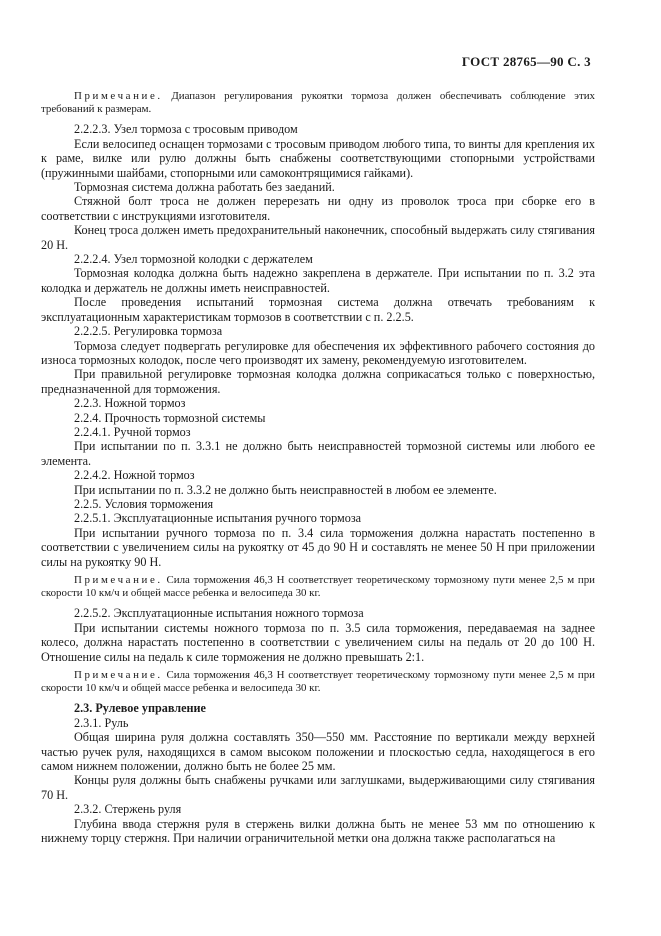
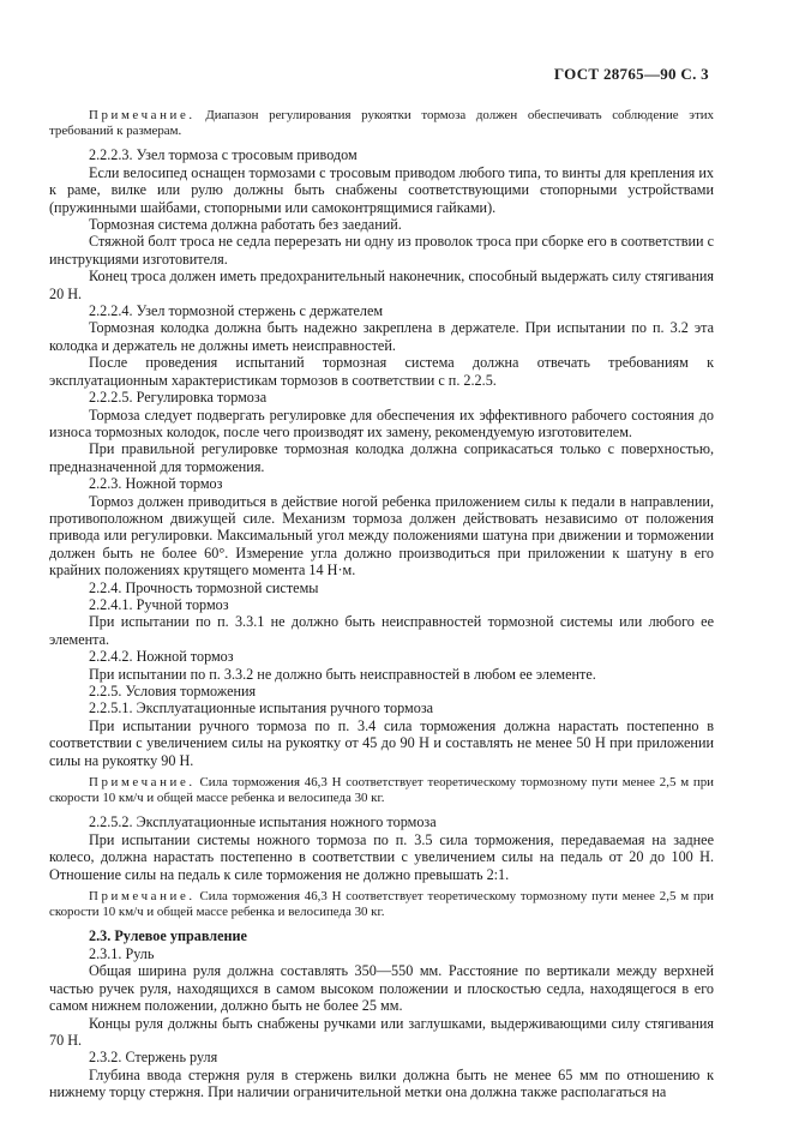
  ГОСТ 28765—90 С. 3
  Примечание. Диапазон регулирования рукоятки тормоза должен обеспечивать соблюдение этих требований к размерам.
  2.2.2.3. Узел тормоза с тросовым приводом
  Если велосипед оснащен тормозами с тросовым приводом любого типа, то винты для крепления их к раме, вилке или рулю должны быть снабжены соответствующими стопорными устройствами (пружинными шайбами, стопорными или самоконтрящимися гайками).
  Тормозная система должна работать без заеданий.
- Стяжной болт троса не должен перерезать ни одну из проволок троса при сборке его в соответствии с инструкциями изготовителя.
+ Стяжной болт троса не седла перерезать ни одну из проволок троса при сборке его в соответствии с инструкциями изготовителя.
  Конец троса должен иметь предохранительный наконечник, способный выдержать силу стягивания 20 Н.
- 2.2.2.4. Узел тормозной колодки с держателем
+ 2.2.2.4. Узел тормозной стержень с держателем
  Тормозная колодка должна быть надежно закреплена в держателе. При испытании по п. 3.2 эта колодка и держатель не должны иметь неисправностей.
  После проведения испытаний тормозная система должна отвечать требованиям к эксплуатационным характеристикам тормозов в соответствии с п. 2.2.5.
  2.2.2.5. Регулировка тормоза
  Тормоза следует подвергать регулировке для обеспечения их эффективного рабочего состояния до износа тормозных колодок, после чего производят их замену, рекомендуемую изготовителем.
  При правильной регулировке тормозная колодка должна соприкасаться только с поверхностью, предназначенной для торможения.
  2.2.3. Ножной тормоз
+ Тормоз должен приводиться в действие ногой ребенка приложением силы к педали в направлении, противоположном движущей силе. Механизм тормоза должен действовать независимо от положения привода или регулировки. Максимальный угол между положениями шатуна при движении и торможении должен быть не более 60°. Измерение угла должно производиться при приложении к шатуну в его крайних положениях крутящего момента 14 Н·м.
  2.2.4. Прочность тормозной системы
  2.2.4.1. Ручной тормоз
  При испытании по п. 3.3.1 не должно быть неисправностей тормозной системы или любого ее элемента.
  2.2.4.2. Ножной тормоз
  При испытании по п. 3.3.2 не должно быть неисправностей в любом ее элементе.
  2.2.5. Условия торможения
  2.2.5.1. Эксплуатационные испытания ручного тормоза
  При испытании ручного тормоза по п. 3.4 сила торможения должна нарастать постепенно в соответствии с увеличением силы на рукоятку от 45 до 90 Н и составлять не менее 50 Н при приложении силы на рукоятку 90 Н.
  Примечание. Сила торможения 46,3 Н соответствует теоретическому тормозному пути менее 2,5 м при скорости 10 км/ч и общей массе ребенка и велосипеда 30 кг.
  2.2.5.2. Эксплуатационные испытания ножного тормоза
  При испытании системы ножного тормоза по п. 3.5 сила торможения, передаваемая на заднее колесо, должна нарастать постепенно в соответствии с увеличением силы на педаль от 20 до 100 Н. Отношение силы на педаль к силе торможения не должно превышать 2:1.
  Примечание. Сила торможения 46,3 Н соответствует теоретическому тормозному пути менее 2,5 м при скорости 10 км/ч и общей массе ребенка и велосипеда 30 кг.
  2.3. Рулевое управление
  2.3.1. Руль
  Общая ширина руля должна составлять 350—550 мм. Расстояние по вертикали между верхней частью ручек руля, находящихся в самом высоком положении и плоскостью седла, находящегося в его самом нижнем положении, должно быть не более 25 мм.
  Концы руля должны быть снабжены ручками или заглушками, выдерживающими силу стягивания 70 Н.
  2.3.2. Стержень руля
- Глубина ввода стержня руля в стержень вилки должна быть не менее 53 мм по отношению к нижнему торцу стержня. При наличии ограничительной метки она должна также располагаться на
+ Глубина ввода стержня руля в стержень вилки должна быть не менее 65 мм по отношению к нижнему торцу стержня. При наличии ограничительной метки она должна также располагаться на
